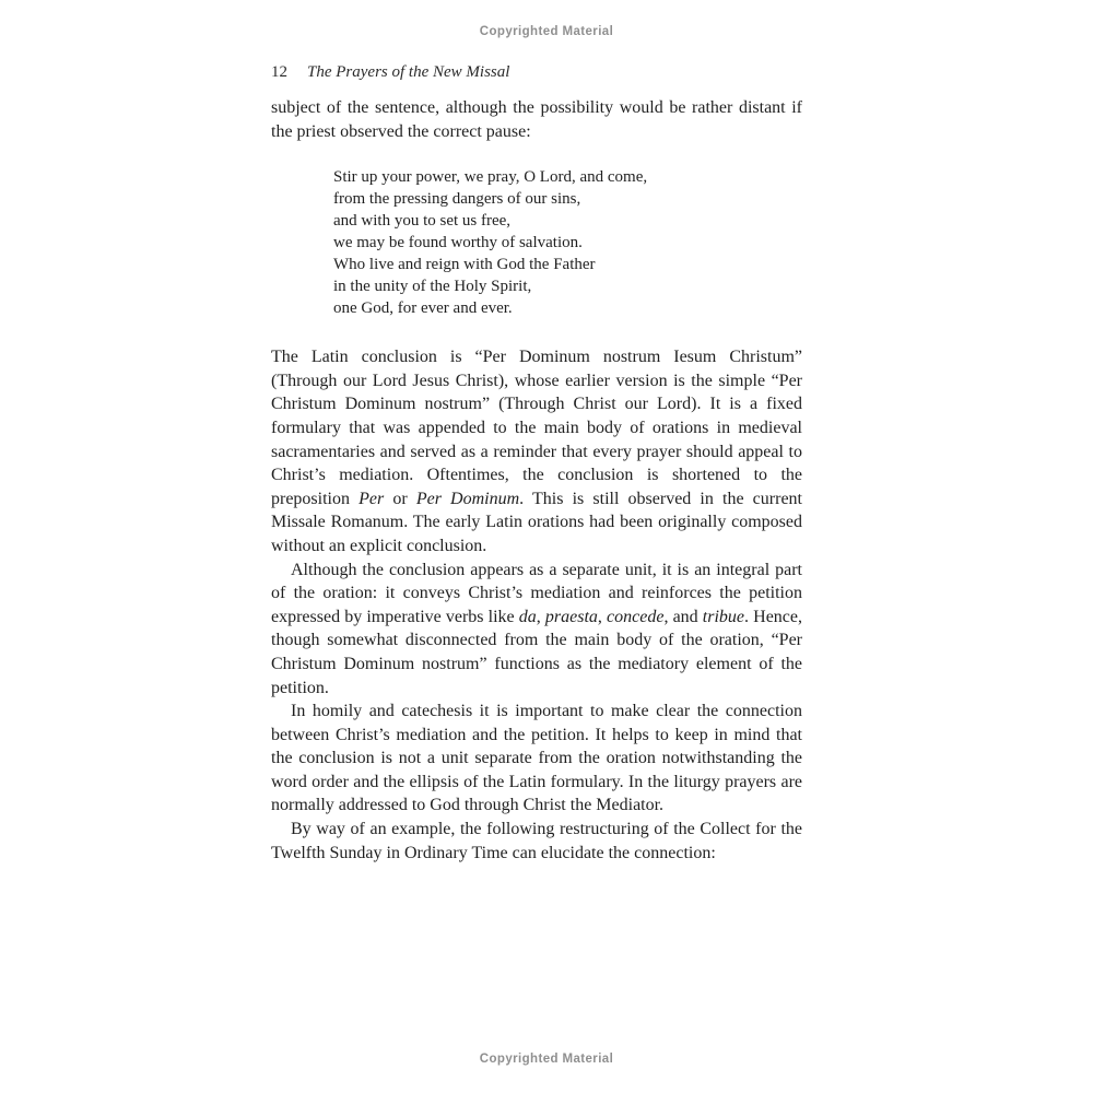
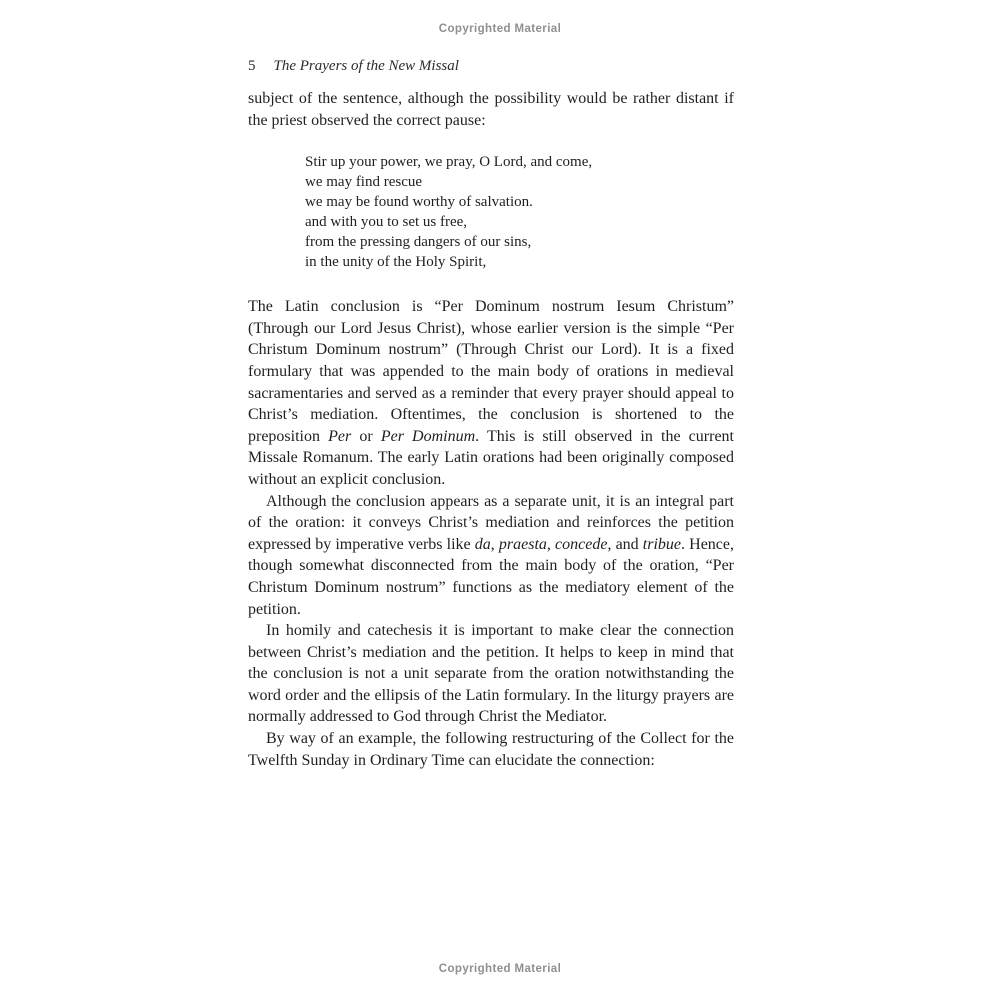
  Copyrighted Material
- 12 The Prayers of the New Missal
+ 5 The Prayers of the New Missal
  subject of the sentence, although the possibility would be rather distant if the priest observed the correct pause:
  Stir up your power, we pray, O Lord, and come,
+ we may find rescue
- from the pressing dangers of our sins,
+ we may be found worthy of salvation.
  and with you to set us free,
- we may be found worthy of salvation.
+ from the pressing dangers of our sins,
- Who live and reign with God the Father
  in the unity of the Holy Spirit,
- one God, for ever and ever.
  The Latin conclusion is “Per Dominum nostrum Iesum Christum” (Through our Lord Jesus Christ), whose earlier version is the simple “Per Christum Dominum nostrum” (Through Christ our Lord). It is a fixed formulary that was appended to the main body of orations in medieval sacramentaries and served as a reminder that every prayer should appeal to Christ’s mediation. Oftentimes, the conclusion is shortened to the preposition Per or Per Dominum. This is still observed in the current Missale Romanum. The early Latin orations had been originally composed without an explicit conclusion.
  Although the conclusion appears as a separate unit, it is an integral part of the oration: it conveys Christ’s mediation and reinforces the petition expressed by imperative verbs like da, praesta, concede, and tribue. Hence, though somewhat disconnected from the main body of the oration, “Per Christum Dominum nostrum” functions as the mediatory element of the petition.
  In homily and catechesis it is important to make clear the connection between Christ’s mediation and the petition. It helps to keep in mind that the conclusion is not a unit separate from the oration notwithstanding the word order and the ellipsis of the Latin formulary. In the liturgy prayers are normally addressed to God through Christ the Mediator.
  By way of an example, the following restructuring of the Collect for the Twelfth Sunday in Ordinary Time can elucidate the connection:
  Copyrighted Material
